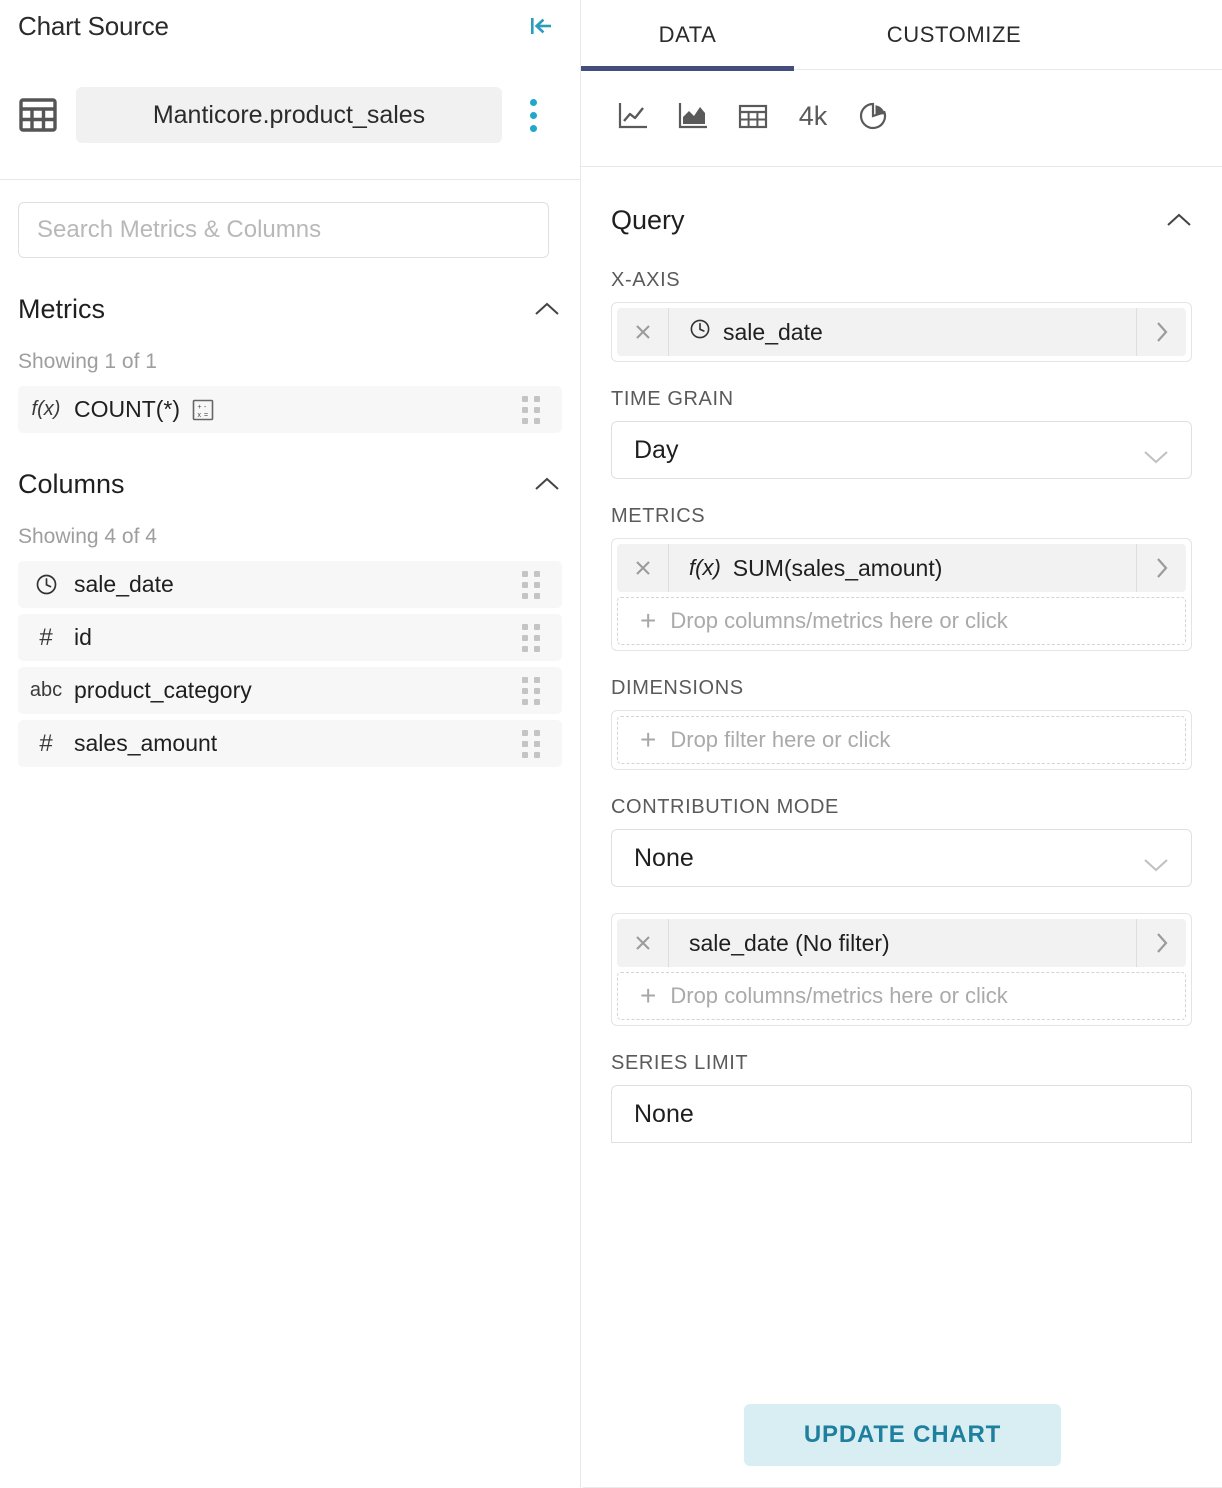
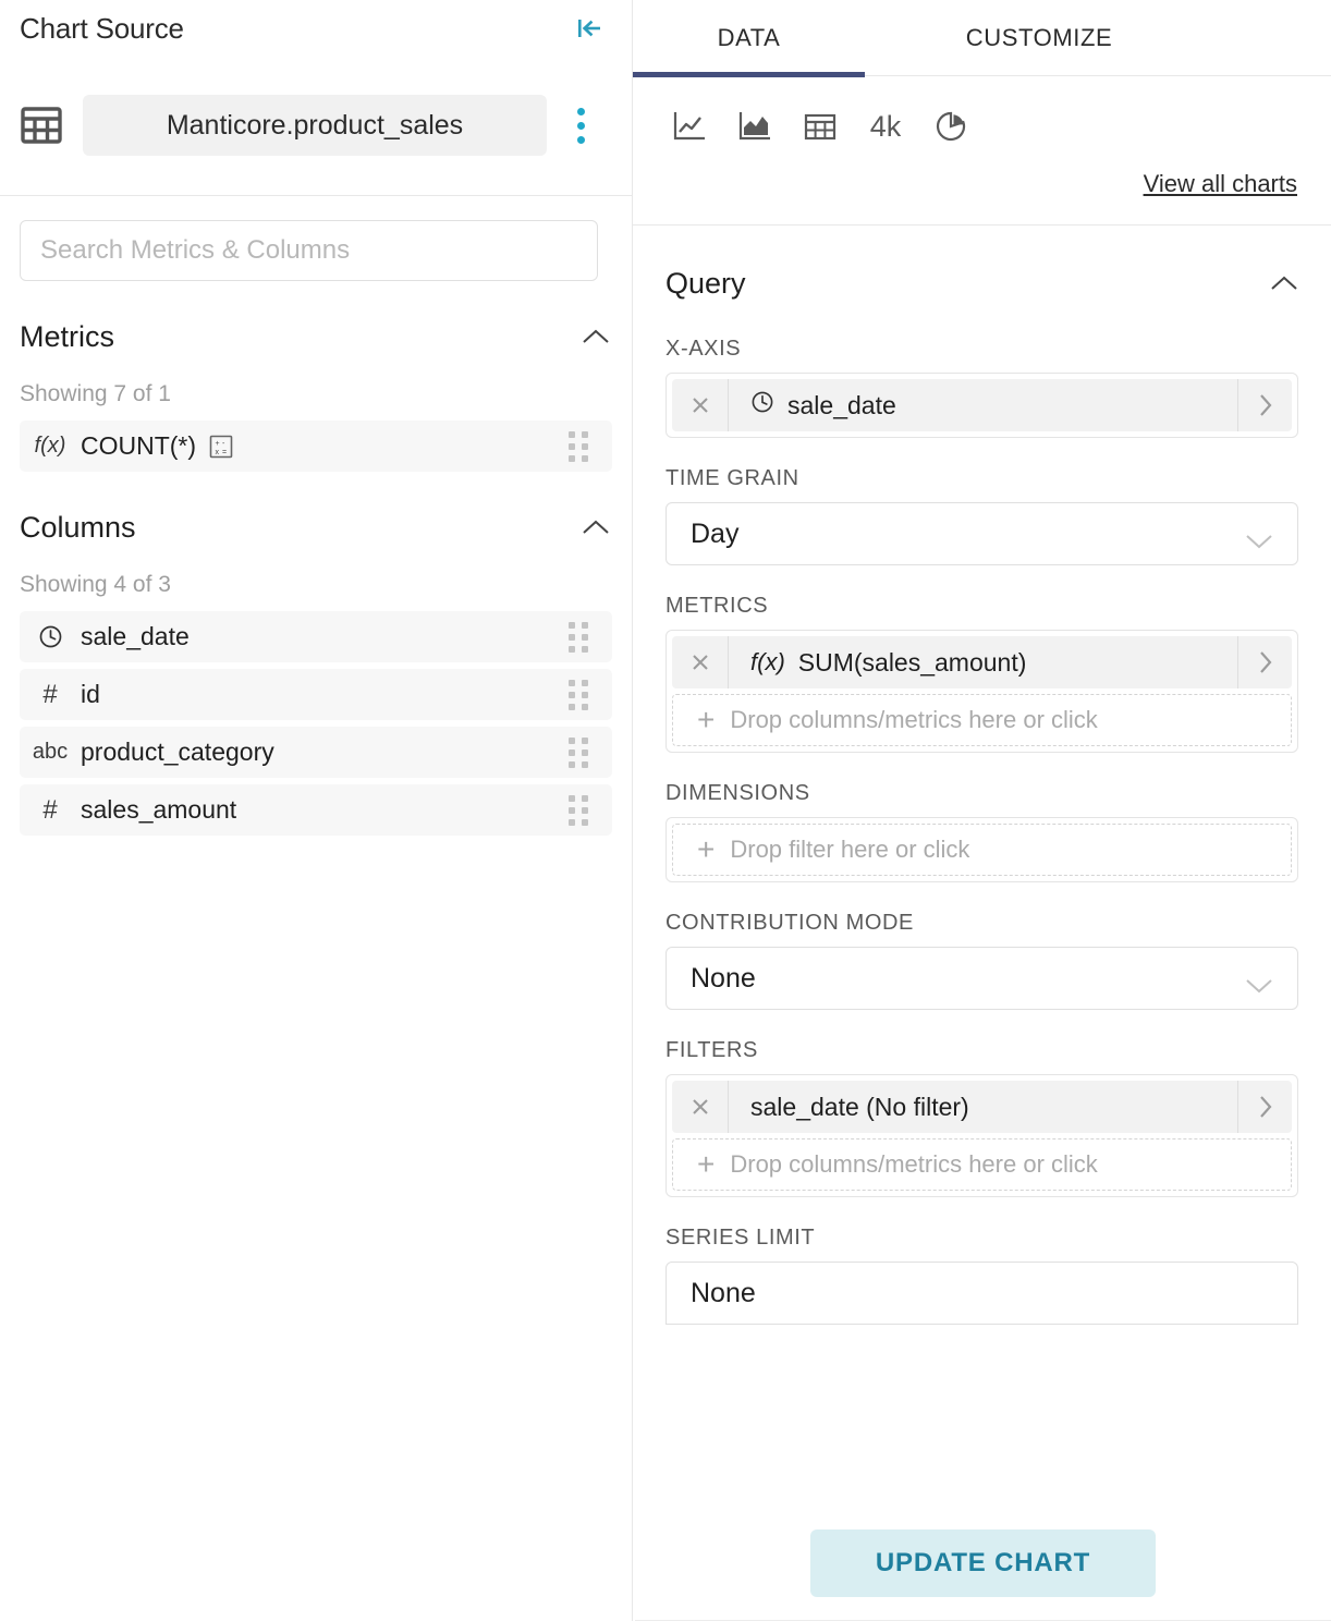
  Chart Source
  Manticore.product_sales
  Search Metrics & Columns
  Metrics
- Showing 1 of 1
+ Showing 7 of 1
  f(x)
  COUNT(*)
  Columns
- Showing 4 of 4
+ Showing 4 of 3
  sale_date
  #
  id
  abc
  product_category
  #
  sales_amount
  DATA
  CUSTOMIZE
  4k
+ View all charts
  Query
  X-AXIS
  sale_date
  TIME GRAIN
  Day
  METRICS
  f(x)
  SUM(sales_amount)
  +
  Drop columns/metrics here or click
  DIMENSIONS
  +
  Drop filter here or click
  CONTRIBUTION MODE
  None
+ FILTERS
  sale_date (No filter)
  +
  Drop columns/metrics here or click
  SERIES LIMIT
  None
  UPDATE CHART
